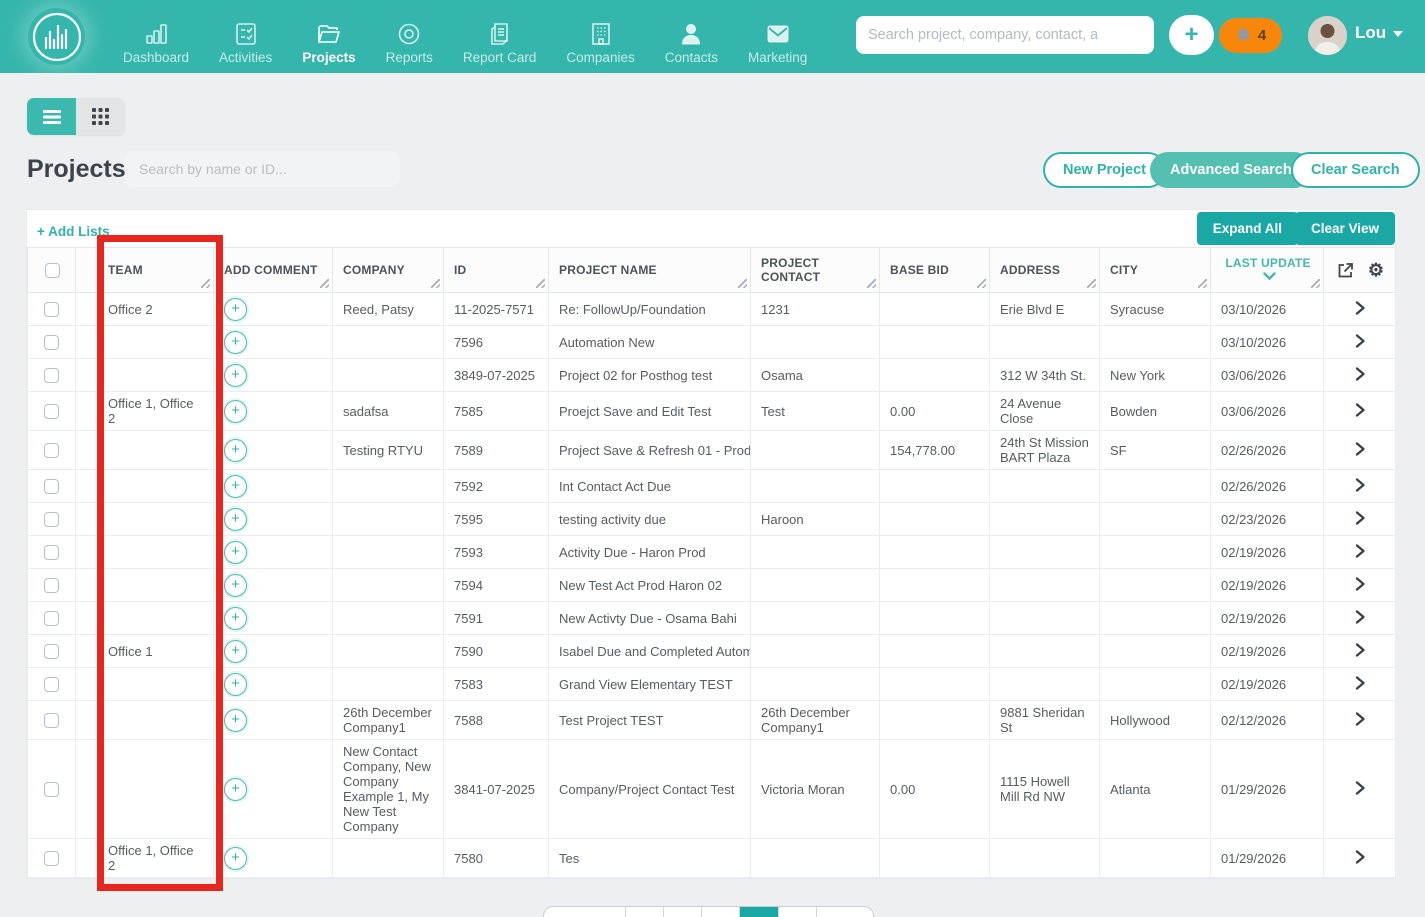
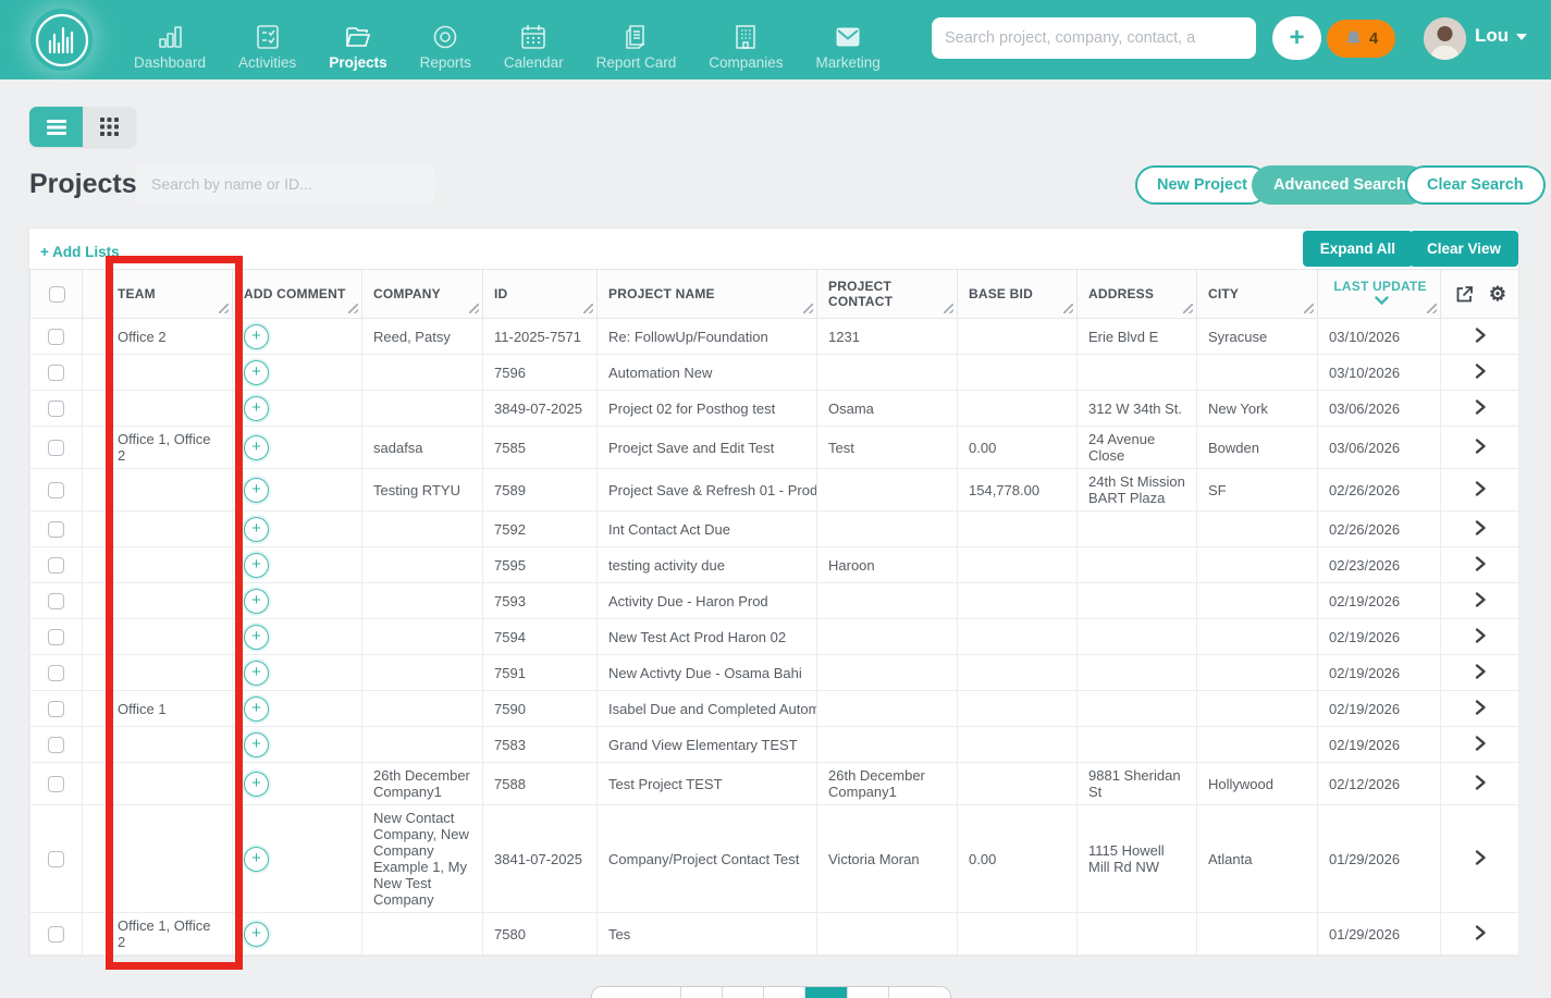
  Dashboard
  Activities
  Projects
  Reports
+ Calendar
  Report Card
  Companies
- Contacts
  Marketing
  Search project, company, contact, a
  +
  4
  Lou
  Projects
  Search by name or ID...
  New Project
  Advanced Search
  Clear Search
  + Add Lists
  Expand All
  Clear View
  		TEAM	ADD COMMENT	COMPANY	ID	PROJECT NAME	PROJECT CONTACT	BASE BID	ADDRESS	CITY	LAST UPDATE	⚙
  		Office 2	+	Reed, Patsy	11-2025-7571	Re: FollowUp/Foundation	1231		Erie Blvd E	Syracuse	03/10/2026
  			+		7596	Automation New					03/10/2026
  			+		3849-07-2025	Project 02 for Posthog test	Osama		312 W 34th St.	New York	03/06/2026
  		Office 1, Office 2	+	sadafsa	7585	Proejct Save and Edit Test	Test	0.00	24 Avenue Close	Bowden	03/06/2026
  			+	Testing RTYU	7589	Project Save & Refresh 01 - Prod		154,778.00	24th St Mission BART Plaza	SF	02/26/2026
  			+		7592	Int Contact Act Due					02/26/2026
  			+		7595	testing activity due	Haroon				02/23/2026
  			+		7593	Activity Due - Haron Prod					02/19/2026
  			+		7594	New Test Act Prod Haron 02					02/19/2026
  			+		7591	New Activty Due - Osama Bahi					02/19/2026
  		Office 1	+		7590	Isabel Due and Completed Autom					02/19/2026
  			+		7583	Grand View Elementary TEST					02/19/2026
  			+	26th December Company1	7588	Test Project TEST	26th December Company1		9881 Sheridan St	Hollywood	02/12/2026
  			+	New Contact Company, New Company Example 1, My New Test Company	3841-07-2025	Company/Project Contact Test	Victoria Moran	0.00	1115 Howell Mill Rd NW	Atlanta	01/29/2026
  		Office 1, Office 2	+		7580	Tes					01/29/2026
